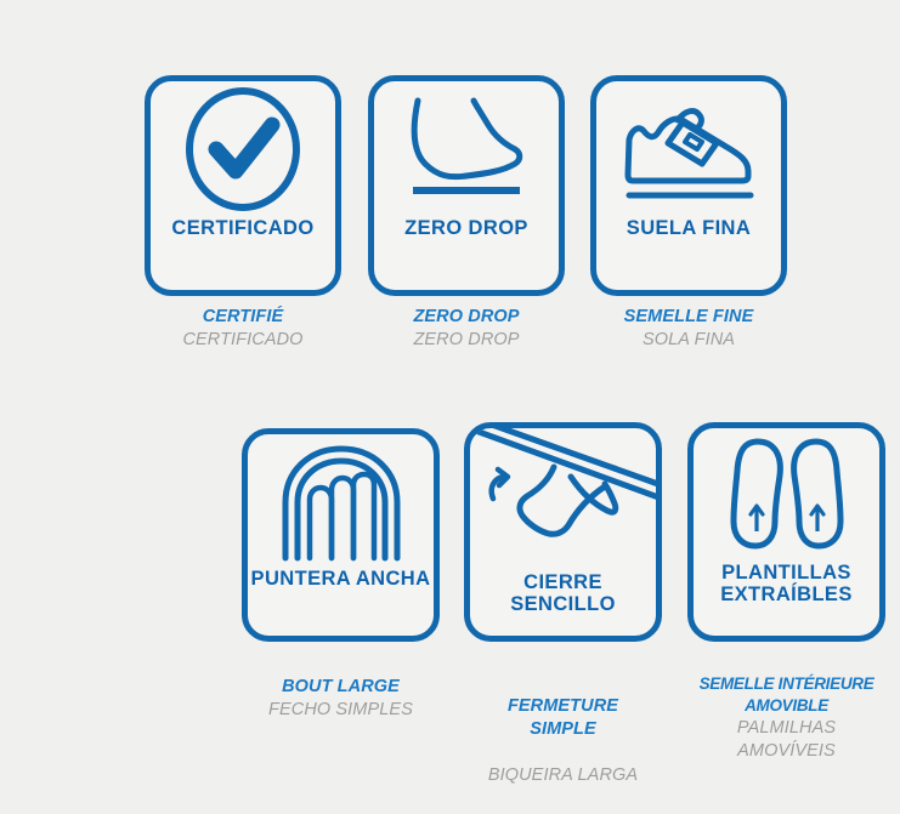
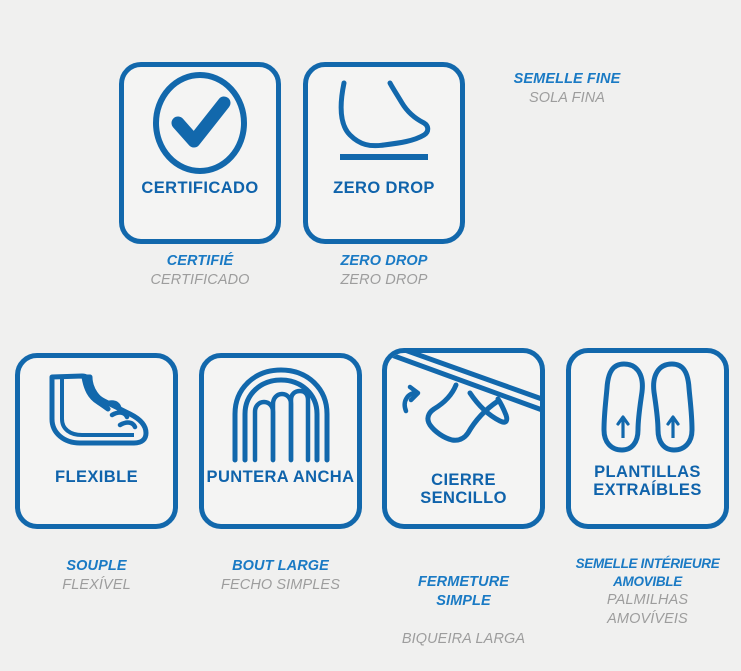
  CERTIFICADO
  CERTIFIÉ
  CERTIFICADO
  ZERO DROP
  ZERO DROP
  ZERO DROP
- SUELA FINA
  SEMELLE FINE
  SOLA FINA
+ FLEXIBLE
+ SOUPLE
+ FLEXÍVEL
  PUNTERA ANCHA
  BOUT LARGE
  FECHO SIMPLES
  CIERRE SENCILLO
  FERMETURE
  SIMPLE
  BIQUEIRA LARGA
  PLANTILLAS
  EXTRAÍBLES
  SEMELLE INTÉRIEURE
  AMOVIBLE
  PALMILHAS
  AMOVÍVEIS
